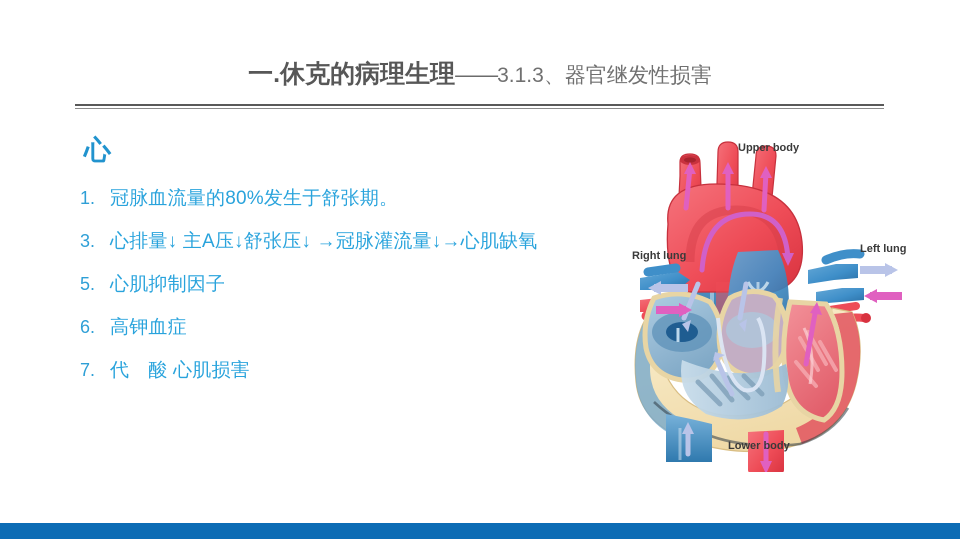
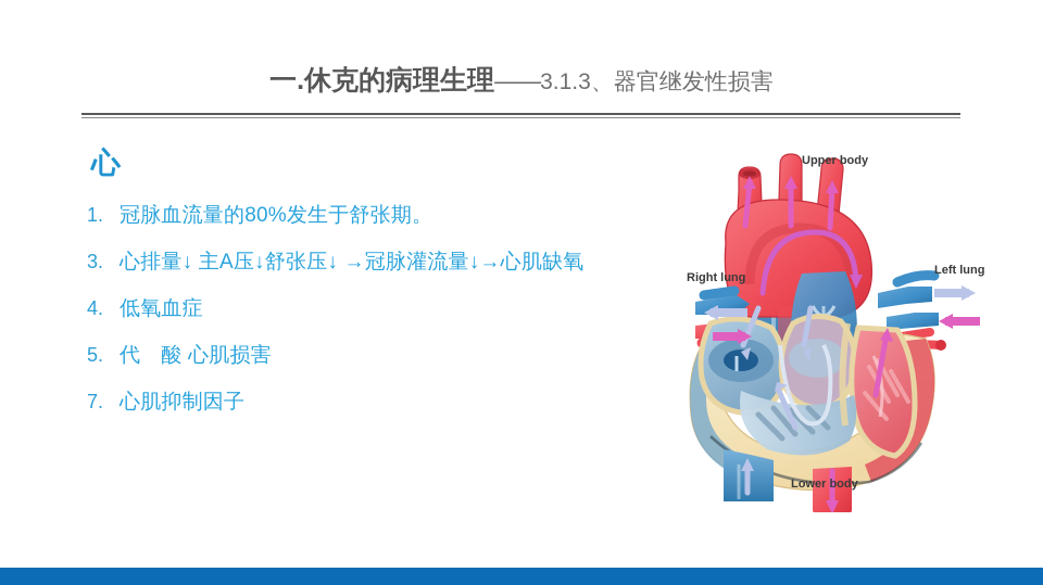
  一.休克的病理生理——3.1.3、器官继发性损害
  心
  1.
  冠脉血流量的80%发生于舒张期。
  3.
  心排量↓ 主A压↓舒张压↓ →冠脉灌流量↓→心肌缺氧
+ 4.
+ 低氧血症
  5.
- 心肌抑制因子
+ 代 酸 心肌损害
- 6.
- 高钾血症
  7.
- 代 酸 心肌损害
+ 心肌抑制因子
  Upper body
  Right lung
  Left lung
  Lower body
